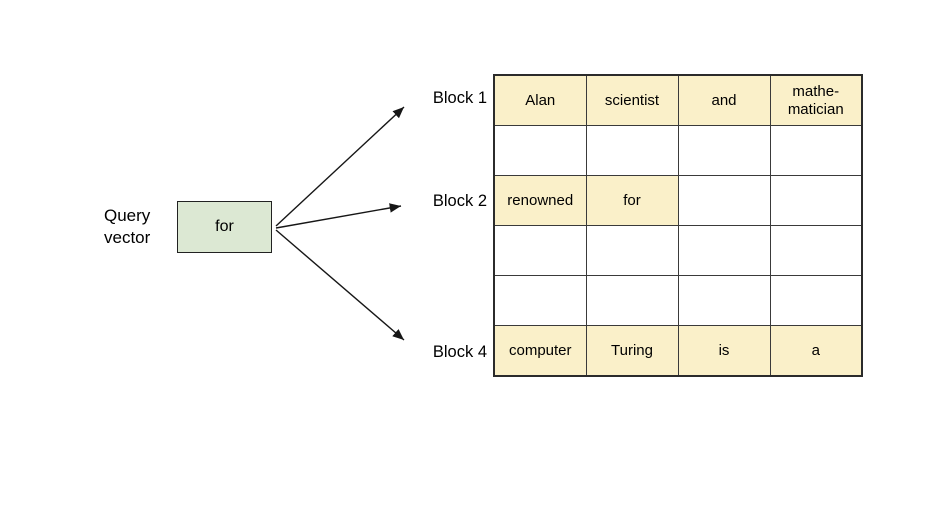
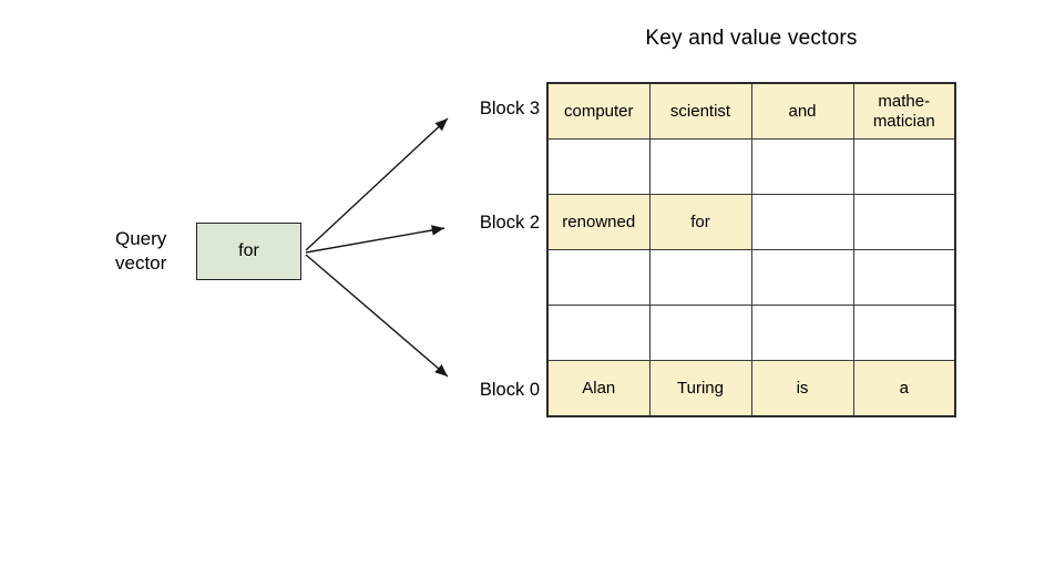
+ Key and value vectors
  Query
  vector
  for
- Block 1
+ Block 3
  Block 2
- Block 4
+ Block 0
- Alan	scientist	and	mathe- matician
+ computer	scientist	and	mathe- matician
  renowned	for
- computer	Turing	is	a
+ Alan	Turing	is	a
